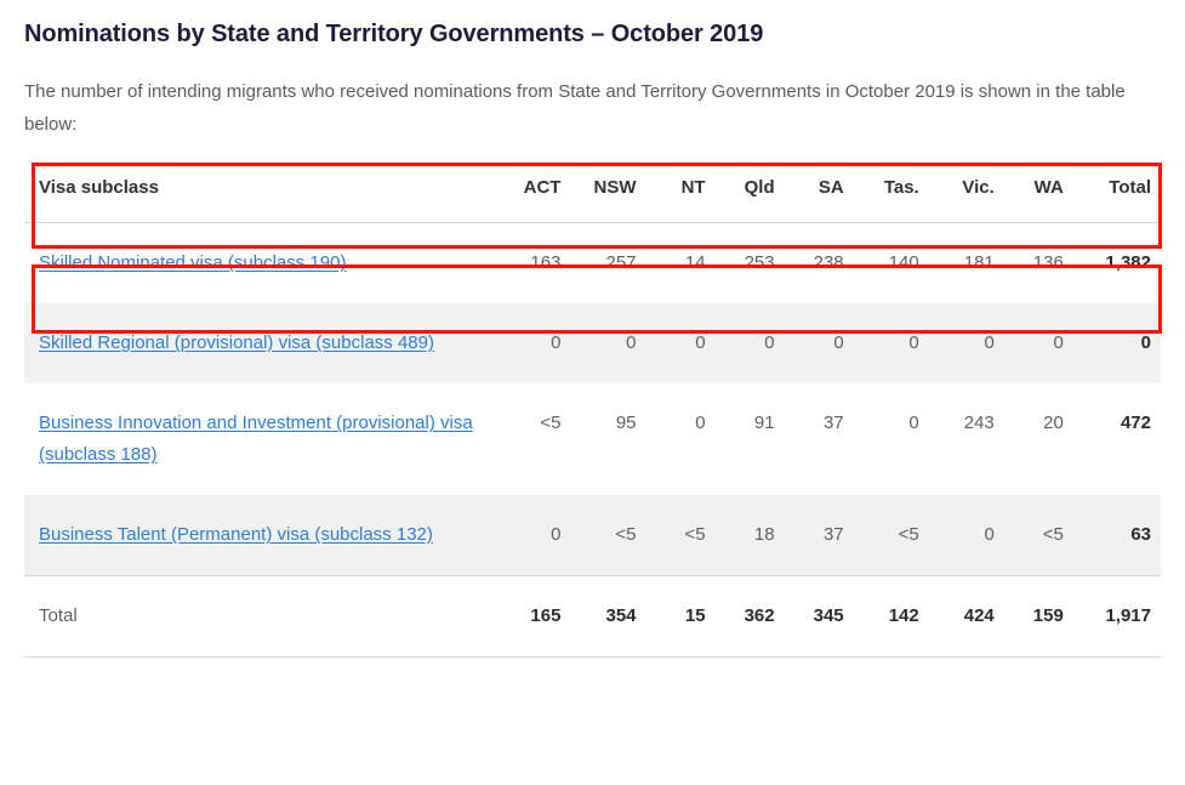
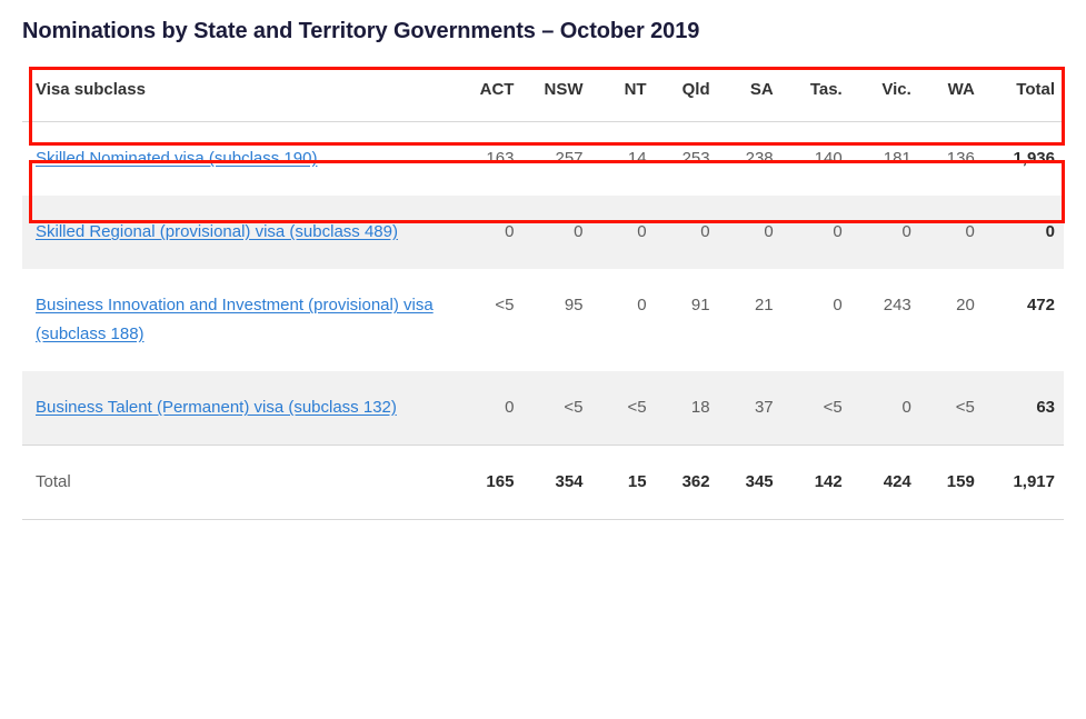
  Nominations by State and Territory Governments – October 2019
- The number of intending migrants who received nominations from State and Territory Governments in October 2019 is shown in the table below:
  Visa subclass	ACT	NSW	NT	Qld	SA	Tas.	Vic.	WA	Total
- Skilled Nominated visa (subclass 190)	163	257	14	253	238	140	181	136	1,382
+ Skilled Nominated visa (subclass 190)	163	257	14	253	238	140	181	136	1,936
  Skilled Regional (provisional) visa (subclass 489)	0	0	0	0	0	0	0	0	0
- Business Innovation and Investment (provisional) visa (subclass 188)	<5	95	0	91	37	0	243	20	472
+ Business Innovation and Investment (provisional) visa (subclass 188)	<5	95	0	91	21	0	243	20	472
  Business Talent (Permanent) visa (subclass 132)	0	<5	<5	18	37	<5	0	<5	63
  Total	165	354	15	362	345	142	424	159	1,917
